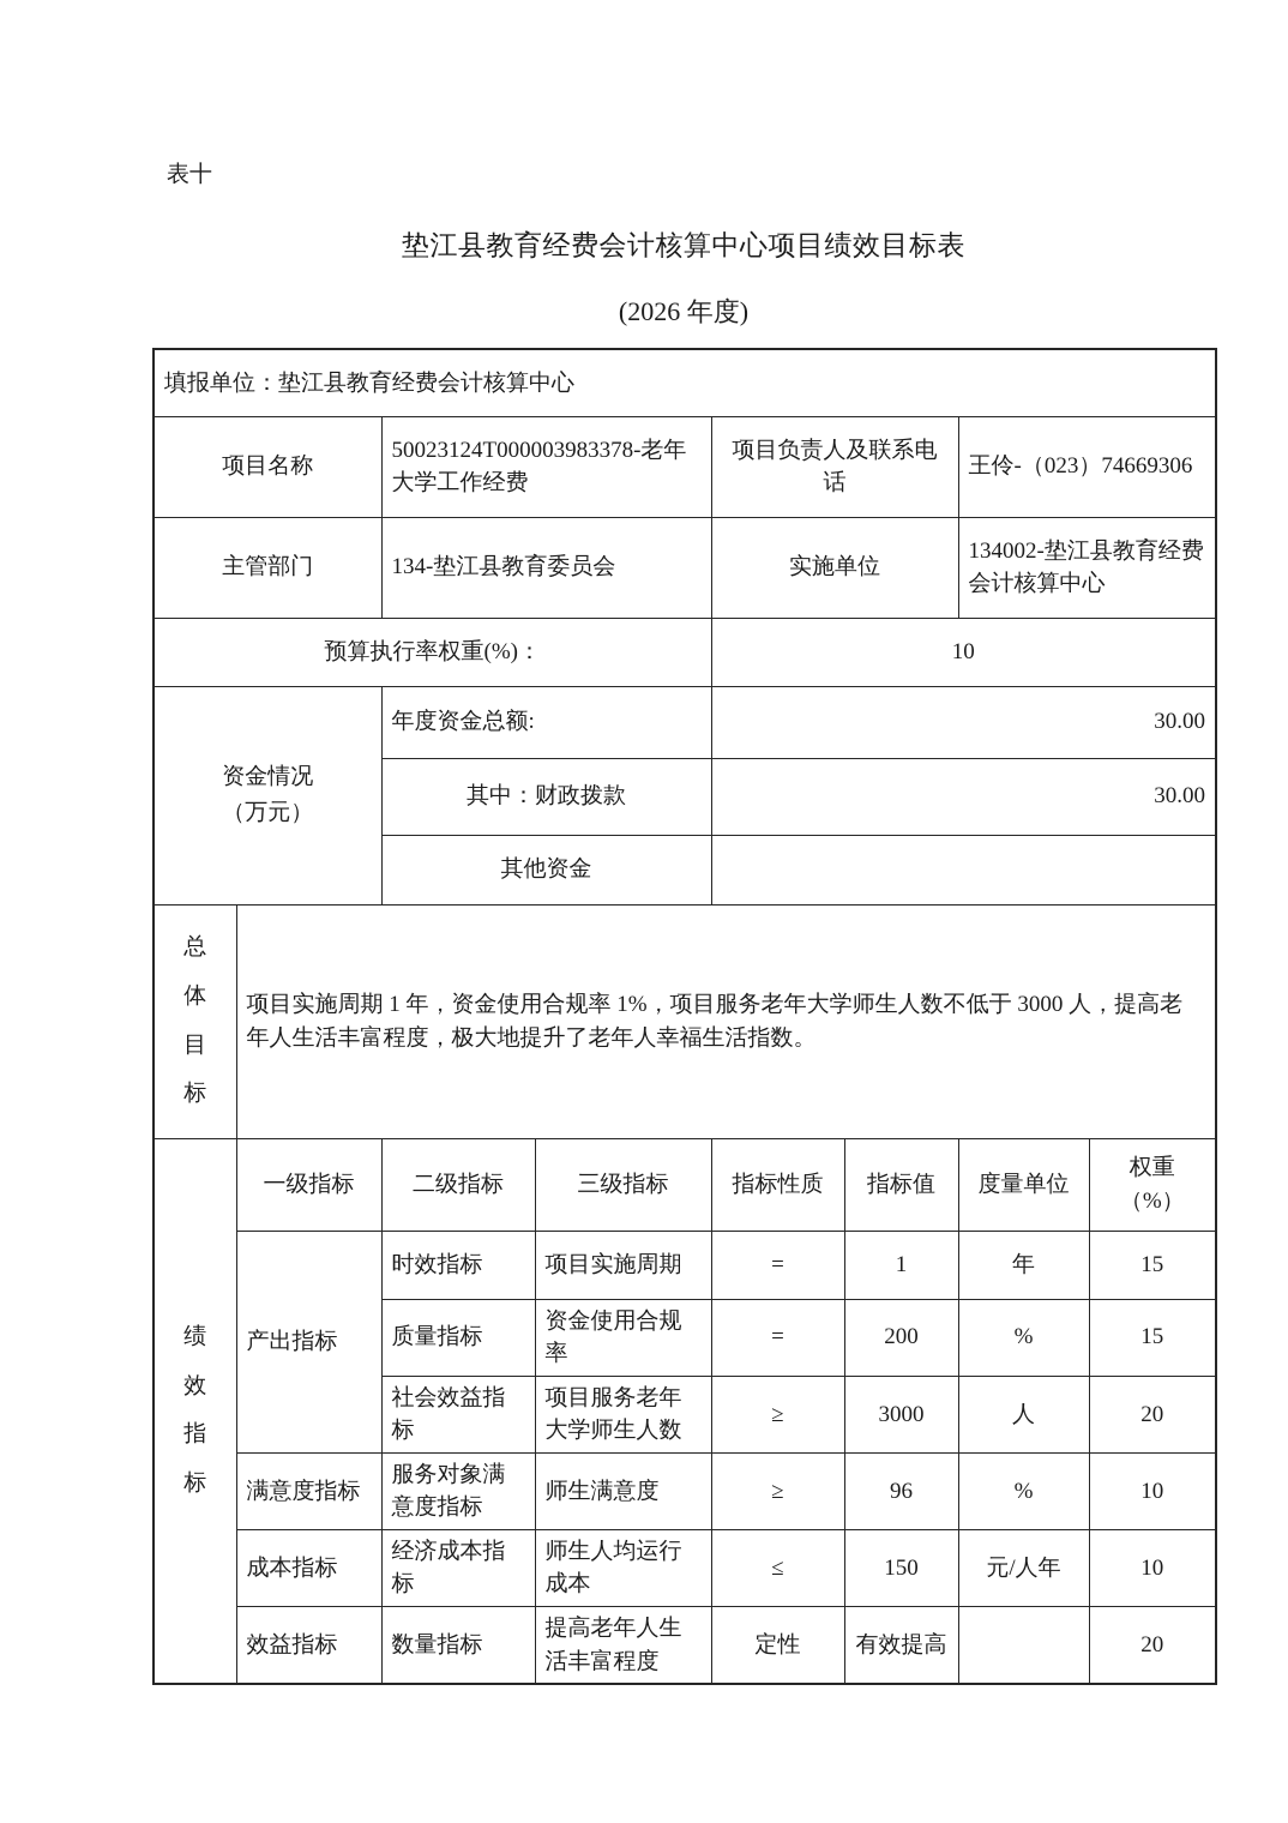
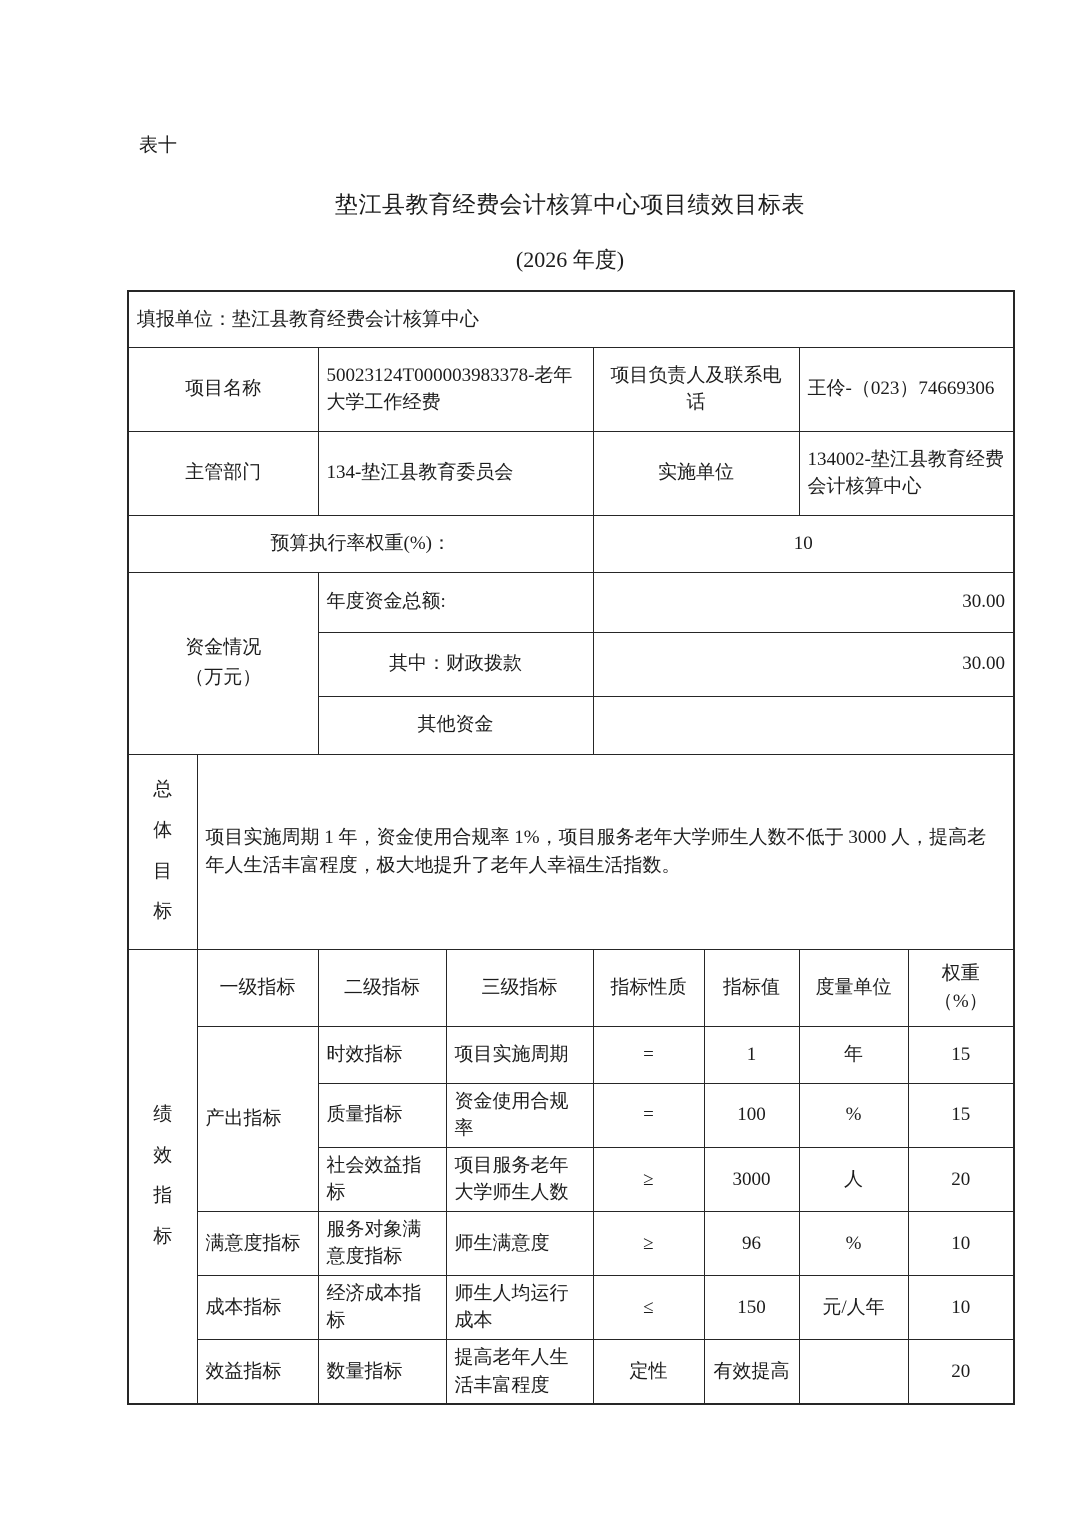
  表十
  垫江县教育经费会计核算中心项目绩效目标表
  (2026 年度)
  填报单位：垫江县教育经费会计核算中心
  项目名称	50023124T000003983378-老年大学工作经费	项目负责人及联系电话	王伶-（023）74669306
  主管部门	134-垫江县教育委员会	实施单位	134002-垫江县教育经费会计核算中心
  预算执行率权重(%)：	10
  资金情况 （万元）	年度资金总额:	30.00
  其中：财政拨款	30.00
  其他资金
  总体目标	项目实施周期 1 年，资金使用合规率 1%，项目服务老年大学师生人数不低于 3000 人，提高老年人生活丰富程度，极大地提升了老年人幸福生活指数。
  绩效指标	一级指标	二级指标	三级指标	指标性质	指标值	度量单位	权重（%）
  产出指标	时效指标	项目实施周期	=	1	年	15
- 质量指标	资金使用合规率	=	200	%	15
+ 质量指标	资金使用合规率	=	100	%	15
  社会效益指标	项目服务老年大学师生人数	≥	3000	人	20
  满意度指标	服务对象满意度指标	师生满意度	≥	96	%	10
  成本指标	经济成本指标	师生人均运行成本	≤	150	元/人年	10
  效益指标	数量指标	提高老年人生活丰富程度	定性	有效提高		20
